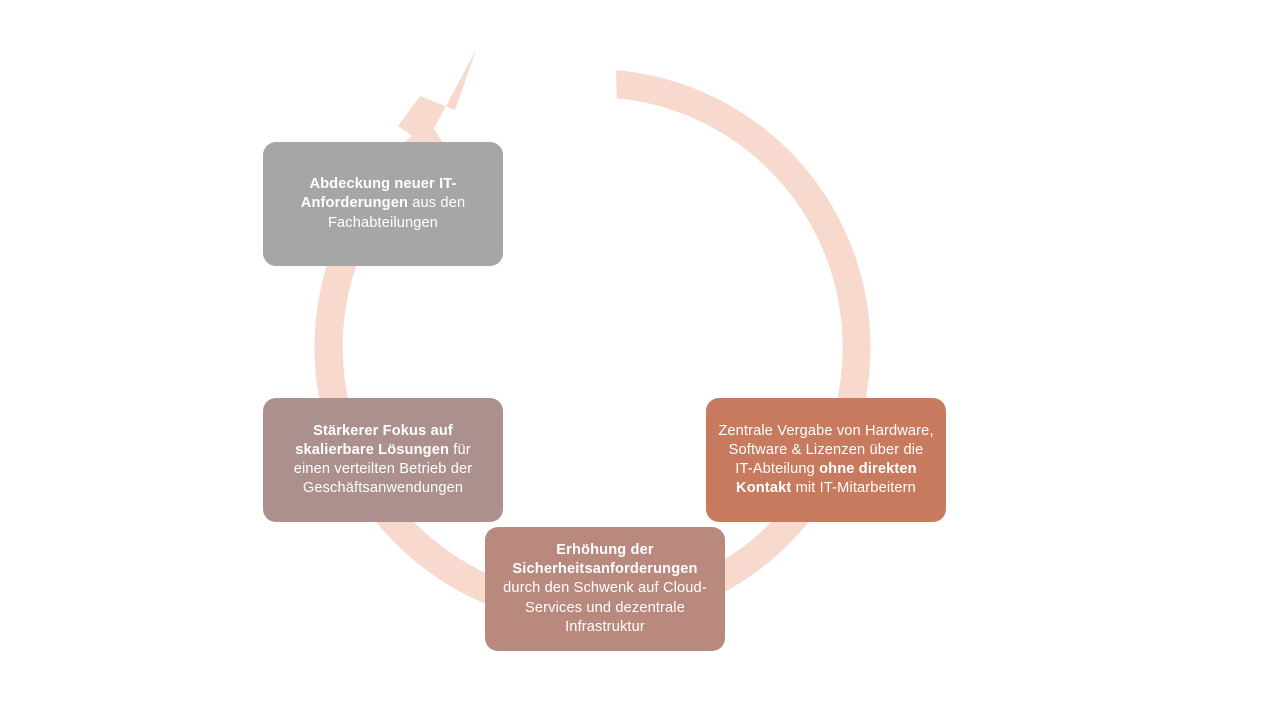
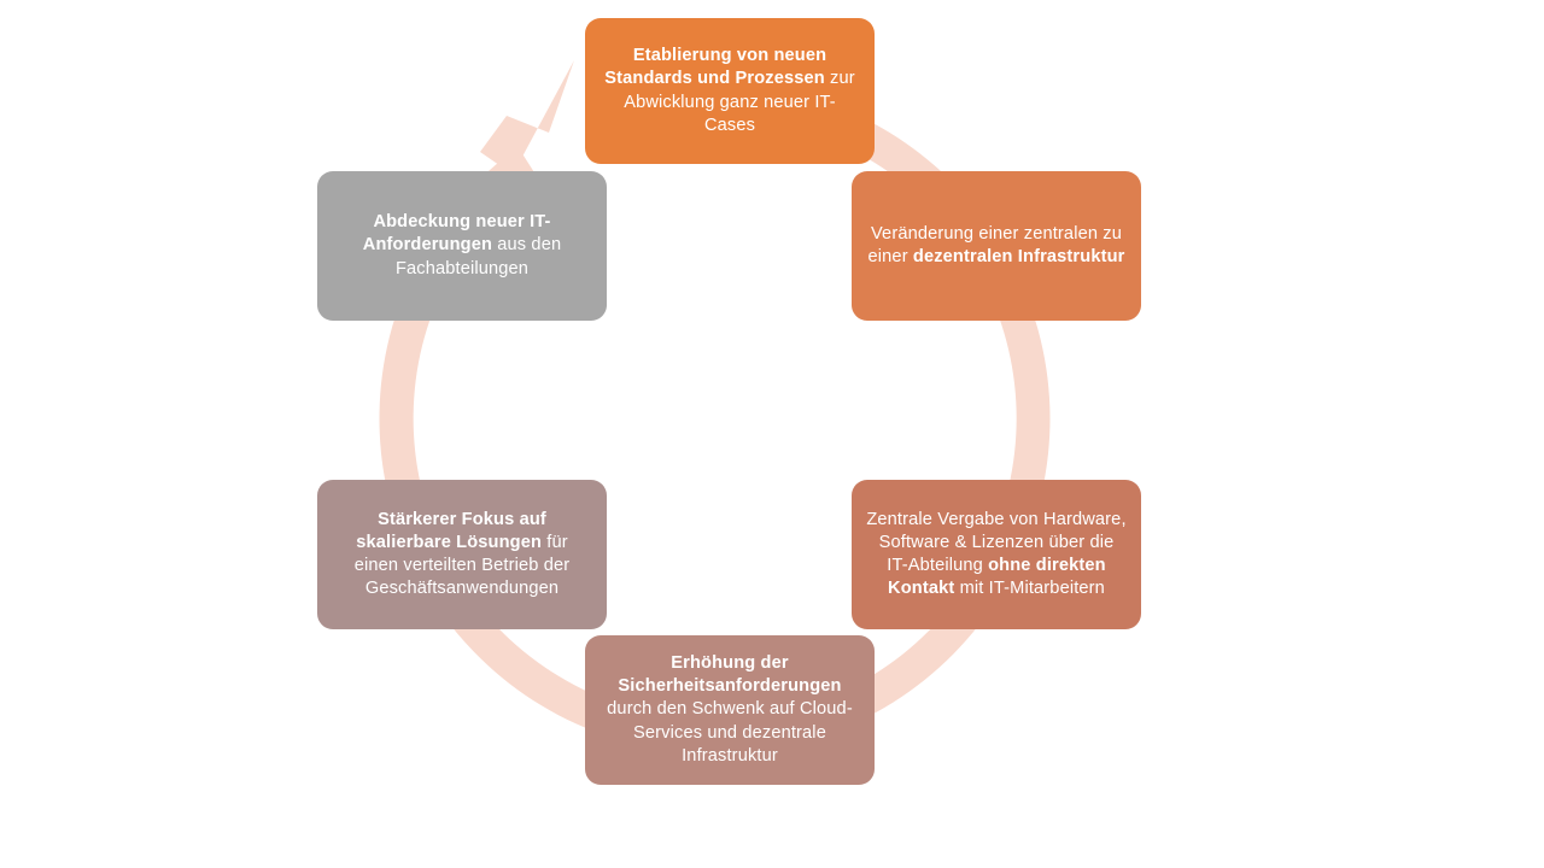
+ Etablierung von neuen Standards und Prozessen zur Abwicklung ganz neuer IT-Cases
+ Veränderung einer zentralen zu einer dezentralen Infrastruktur
  Zentrale Vergabe von Hardware, Software & Lizenzen über die IT-Abteilung ohne direkten Kontakt mit IT-Mitarbeitern
  Erhöhung der Sicherheitsanforderungen durch den Schwenk auf Cloud-Services und dezentrale Infrastruktur
  Stärkerer Fokus auf skalierbare Lösungen für einen verteilten Betrieb der Geschäftsanwendungen
  Abdeckung neuer IT-Anforderungen aus den Fachabteilungen
